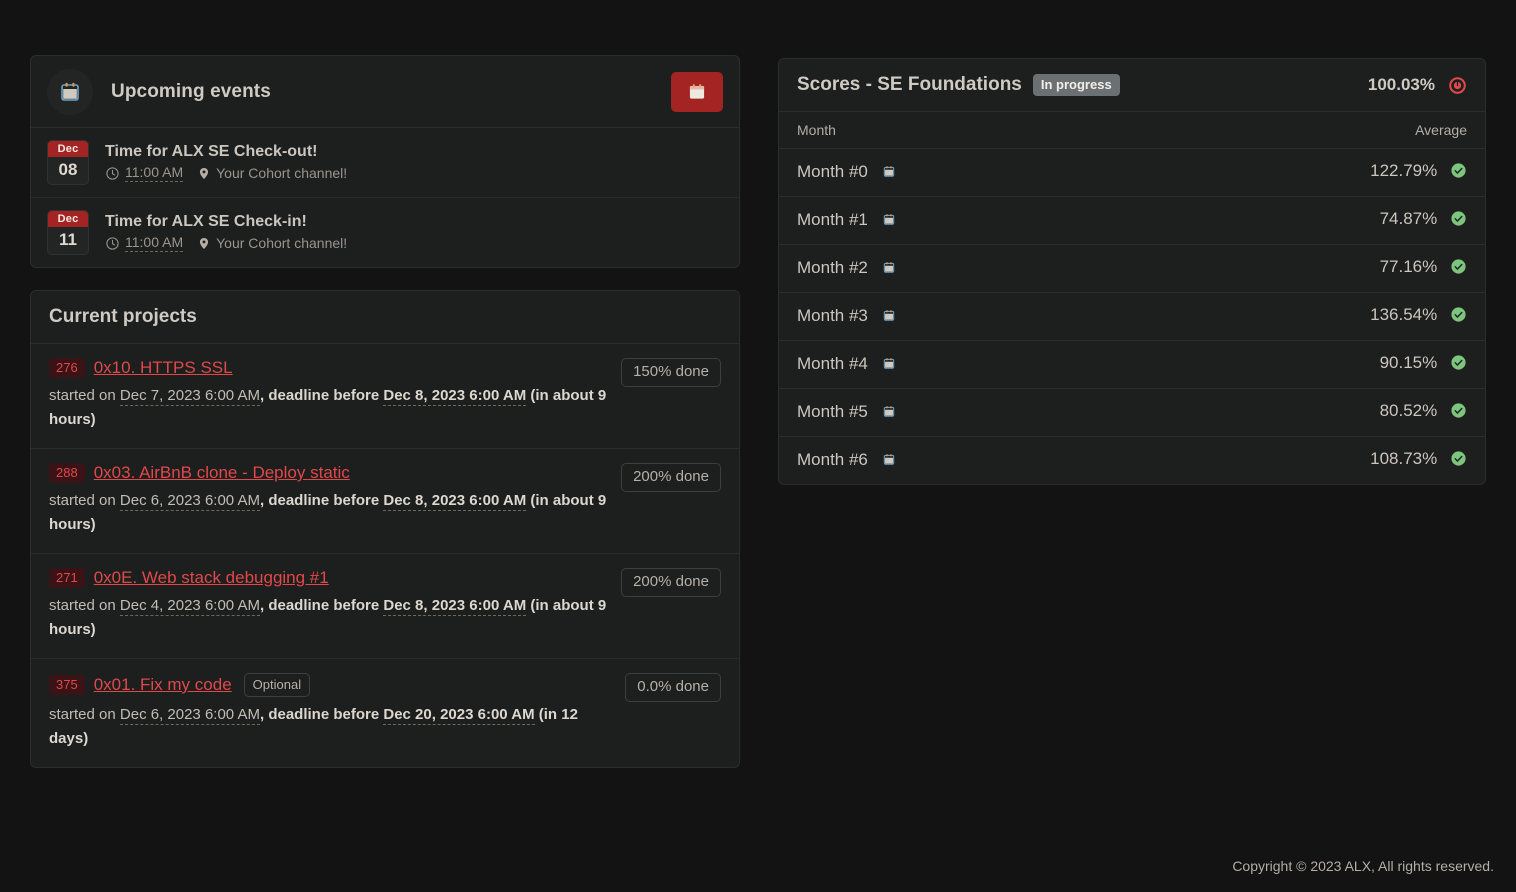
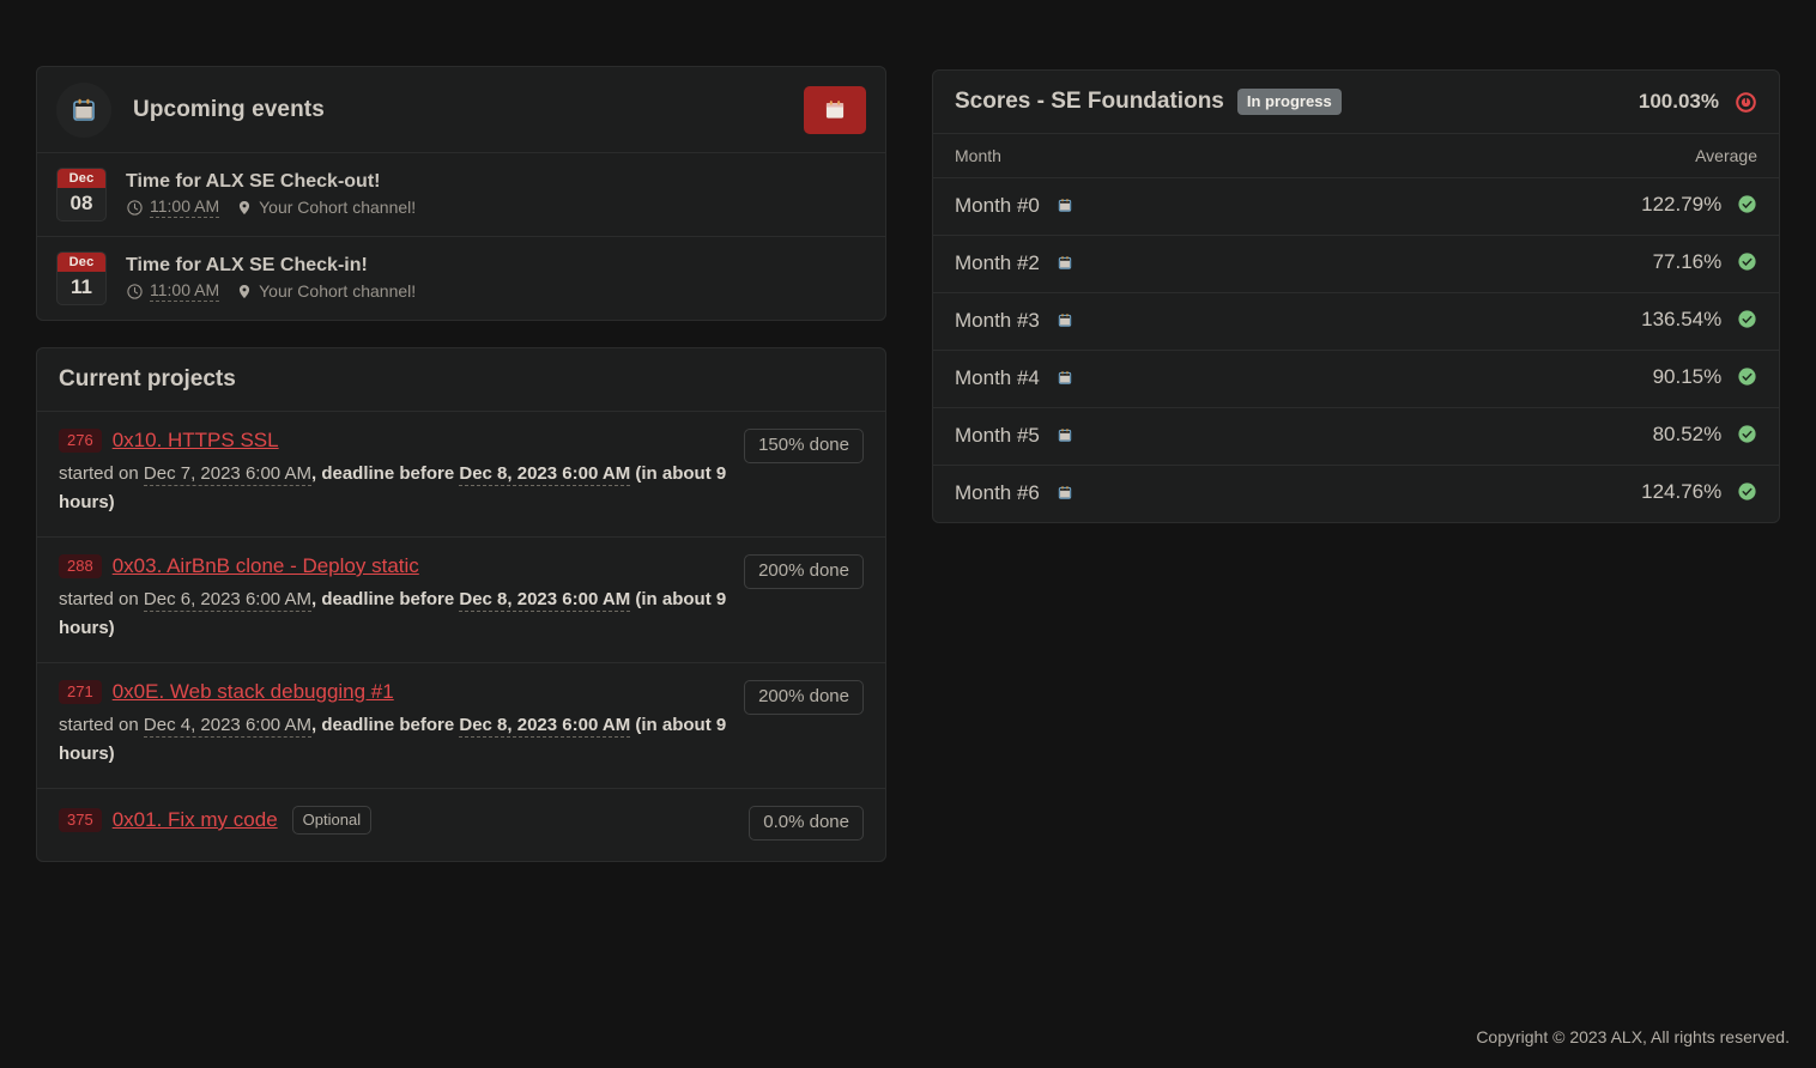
  Upcoming events
  Dec
  08
  Time for ALX SE Check-out!
  11:00 AM
  Your Cohort channel!
  Dec
  11
  Time for ALX SE Check-in!
  11:00 AM
  Your Cohort channel!
  Current projects
  276
  0x10. HTTPS SSL
  150% done
  started on Dec 7, 2023 6:00 AM, deadline before Dec 8, 2023 6:00 AM (in about 9 hours)
  288
  0x03. AirBnB clone - Deploy static
  200% done
  started on Dec 6, 2023 6:00 AM, deadline before Dec 8, 2023 6:00 AM (in about 9 hours)
  271
  0x0E. Web stack debugging #1
  200% done
  started on Dec 4, 2023 6:00 AM, deadline before Dec 8, 2023 6:00 AM (in about 9 hours)
  375
  0x01. Fix my code
  Optional
  0.0% done
- started on Dec 6, 2023 6:00 AM, deadline before Dec 20, 2023 6:00 AM (in 12 days)
  Scores - SE Foundations
  In progress
  100.03%
  Month	Average
  Month #0	122.79%
- Month #1	74.87%
  Month #2	77.16%
  Month #3	136.54%
  Month #4	90.15%
  Month #5	80.52%
- Month #6	108.73%
+ Month #6	124.76%
  Copyright © 2023 ALX, All rights reserved.
